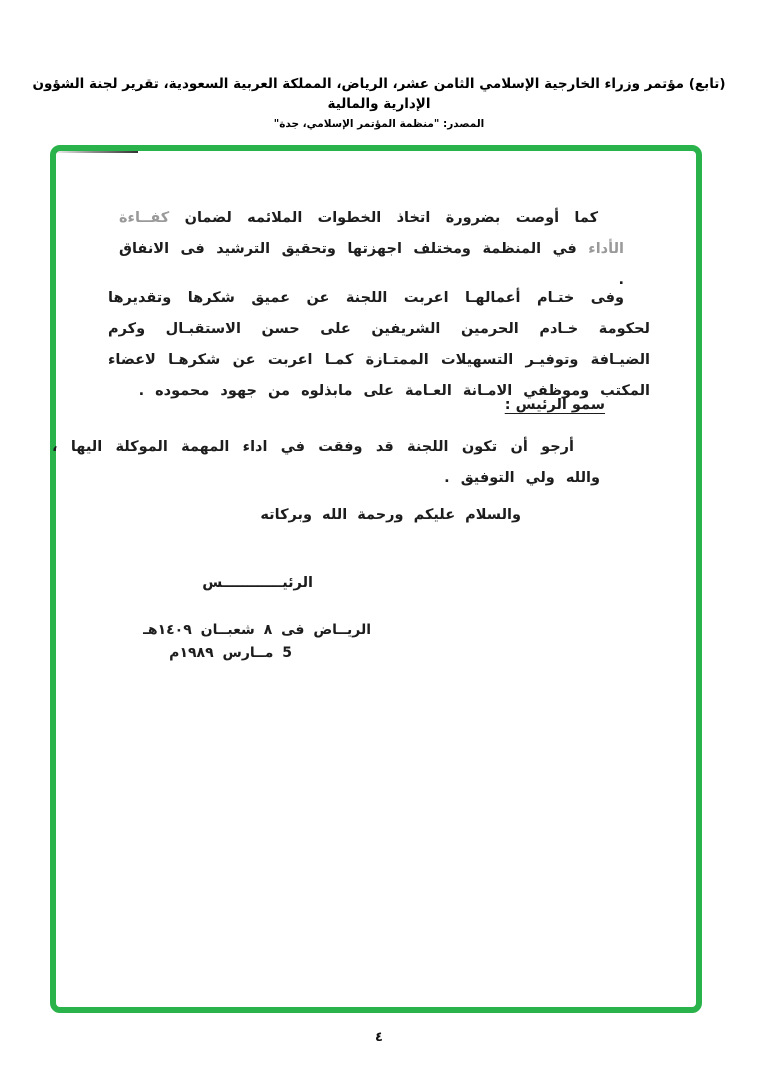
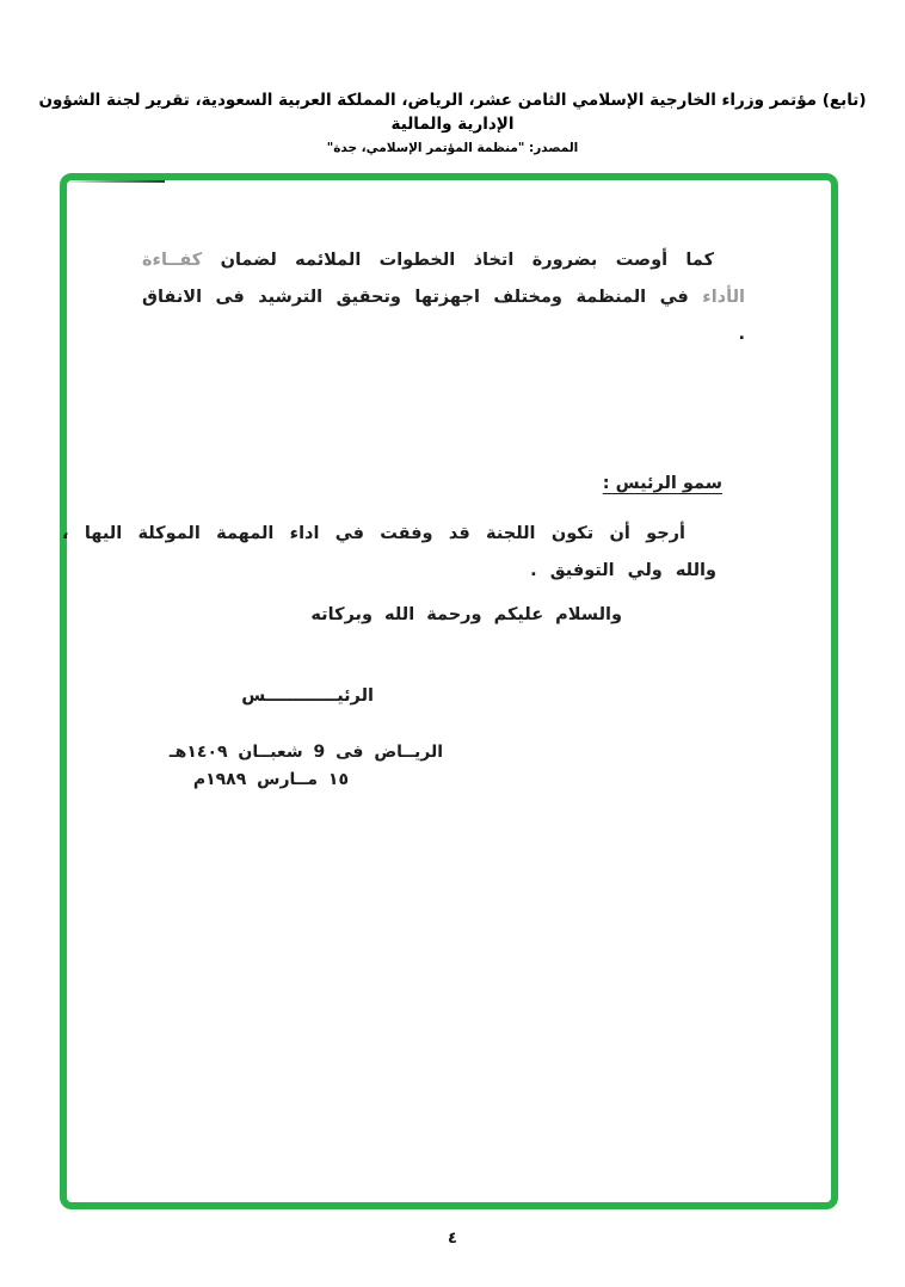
  (تابع) مؤتمر وزراء الخارجية الإسلامي الثامن عشر، الرياض، المملكة العربية السعودية، تقرير لجنة الشؤون الإدارية والمالية
  المصدر: "منظمة المؤتمر الإسلامي، جدة"
  كما أوصت بضرورة اتخاذ الخطوات الملائمه لضمان كفــاءة الأداء في المنظمة ومختلف اجهزتها وتحقيق الترشيد فى الانفاق .
- وفى ختـام أعمالهـا اعربت اللجنة عن عميق شكرها وتقديرها لحكومة خـادم الحرمين الشريفين على حسن الاستقبـال وكرم الضيـافة وتوفيـر التسهيلات الممتـازة كمـا اعربت عن شكرهـا لاعضاء المكتب وموظفي الامـانة العـامة على مابذلوه من جهود محموده .
  سمو الرئيس :
  أرجو أن تكون اللجنة قد وفقت في اداء المهمة الموكلة اليها ، والله ولي التوفيق .
  والسلام عليكم ورحمة الله وبركاته
  الرئيــــــــــــس
- الريــاض فى ٨ شعبــان ١٤٠٩هـ
+ الريــاض فى 9 شعبــان ١٤٠٩هـ
- 5 مــارس ١٩٨٩م
+ ١٥ مــارس ١٩٨٩م
  ٤
